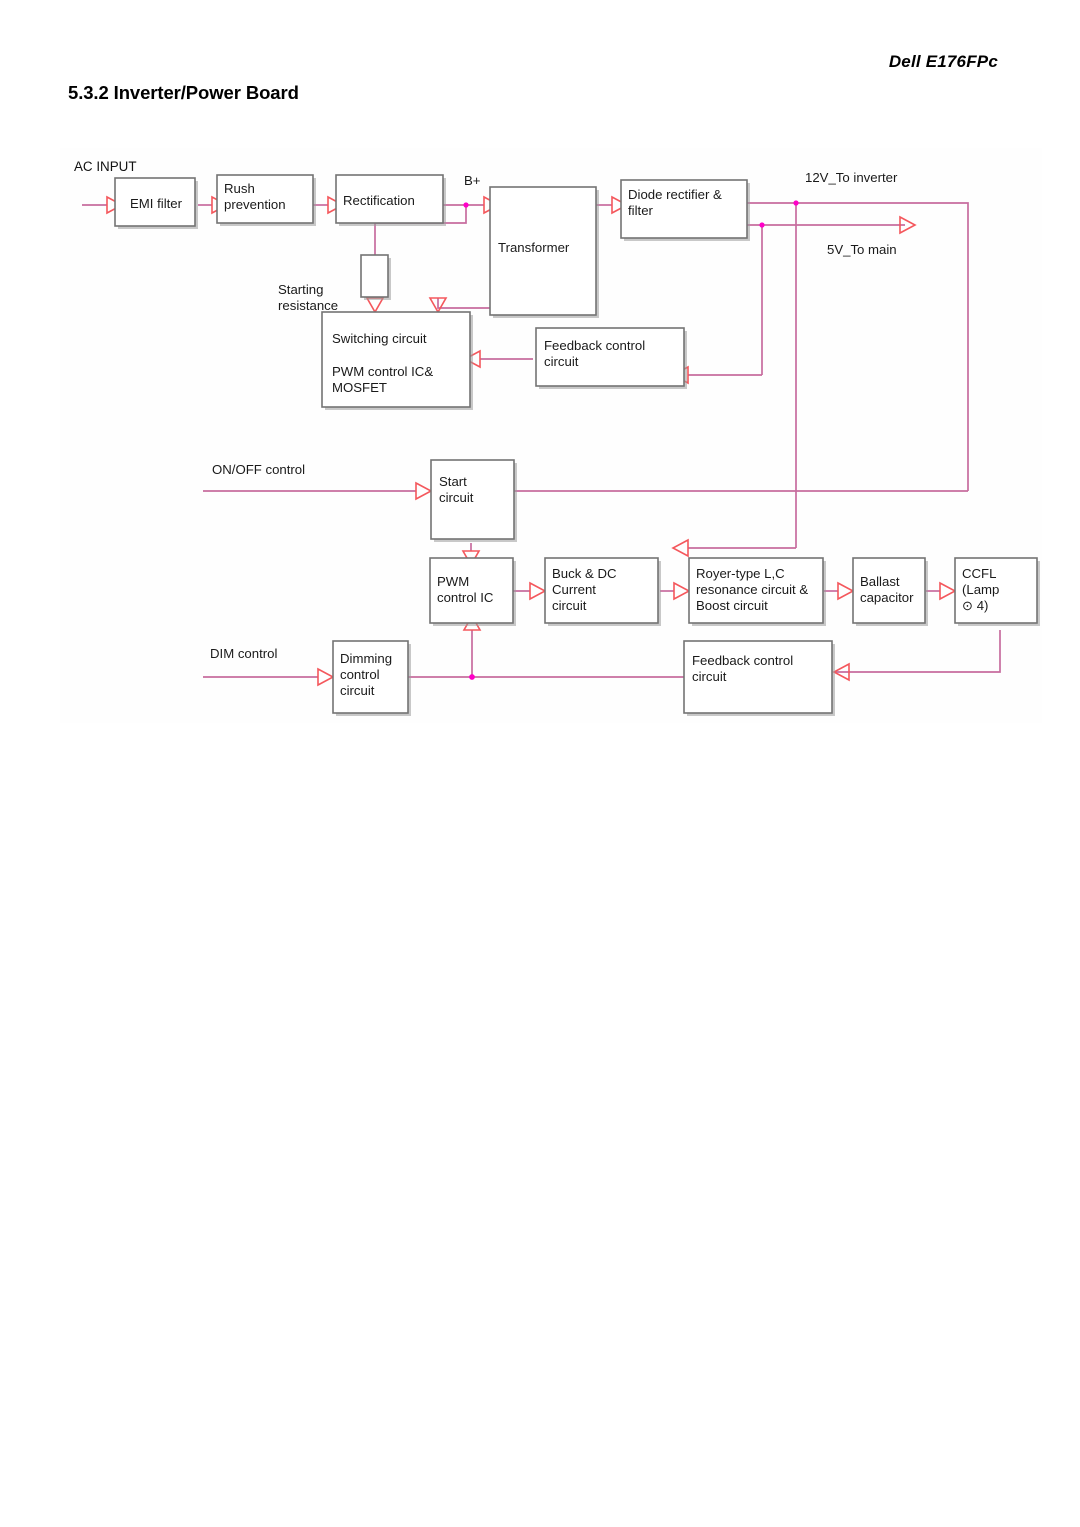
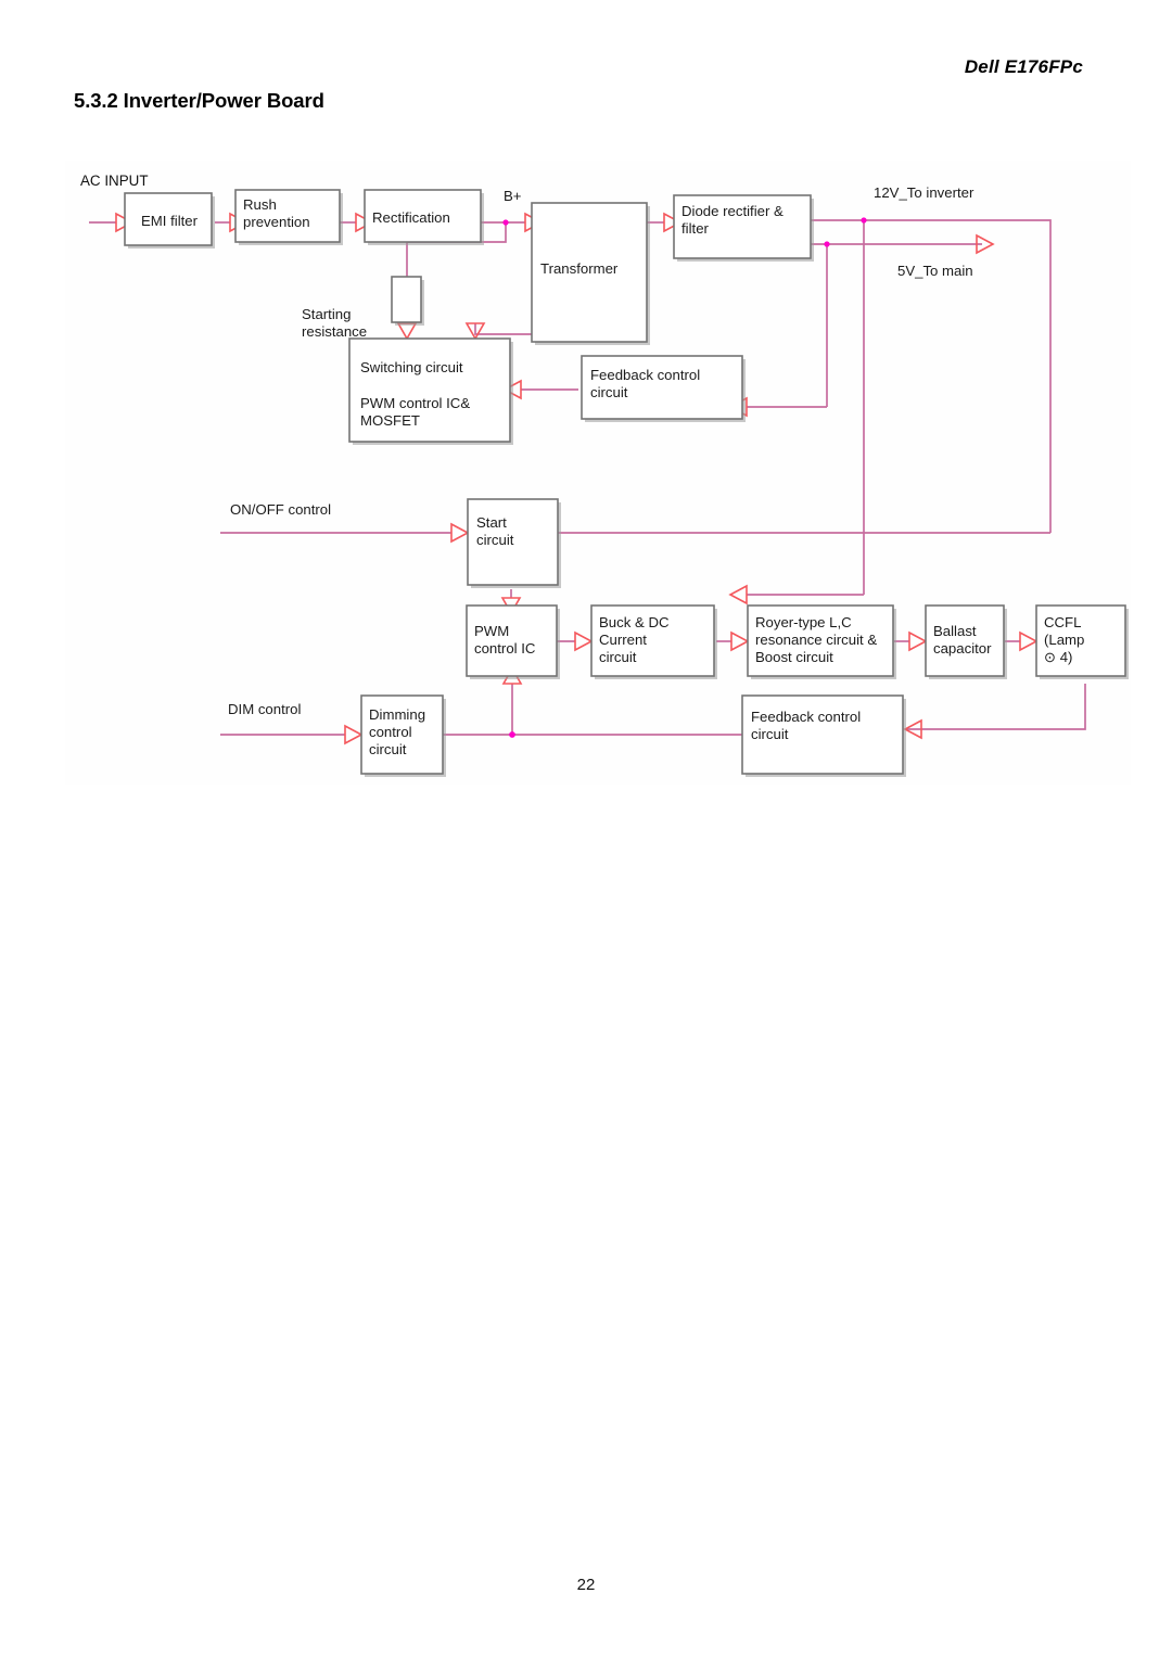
  Dell E176FPc
  5.3.2 Inverter/Power Board
  EMI filter
  Rush
  prevention
  Rectification
  Transformer
  Diode rectifier &
  filter
  Switching circuit
  PWM control IC&
  MOSFET
  Feedback control
  circuit
  Start
  circuit
  PWM
  control IC
  Buck & DC
  Current
  circuit
  Royer-type L,C
  resonance circuit &
  Boost circuit
  Ballast
  capacitor
  CCFL
  (Lamp
  ⊙ 4)
  Dimming
  control
  circuit
  Feedback control
  circuit
  AC INPUT
  B+
  Starting
  resistance
  12V_To inverter
  5V_To main
  ON/OFF control
  DIM control
+ 22
